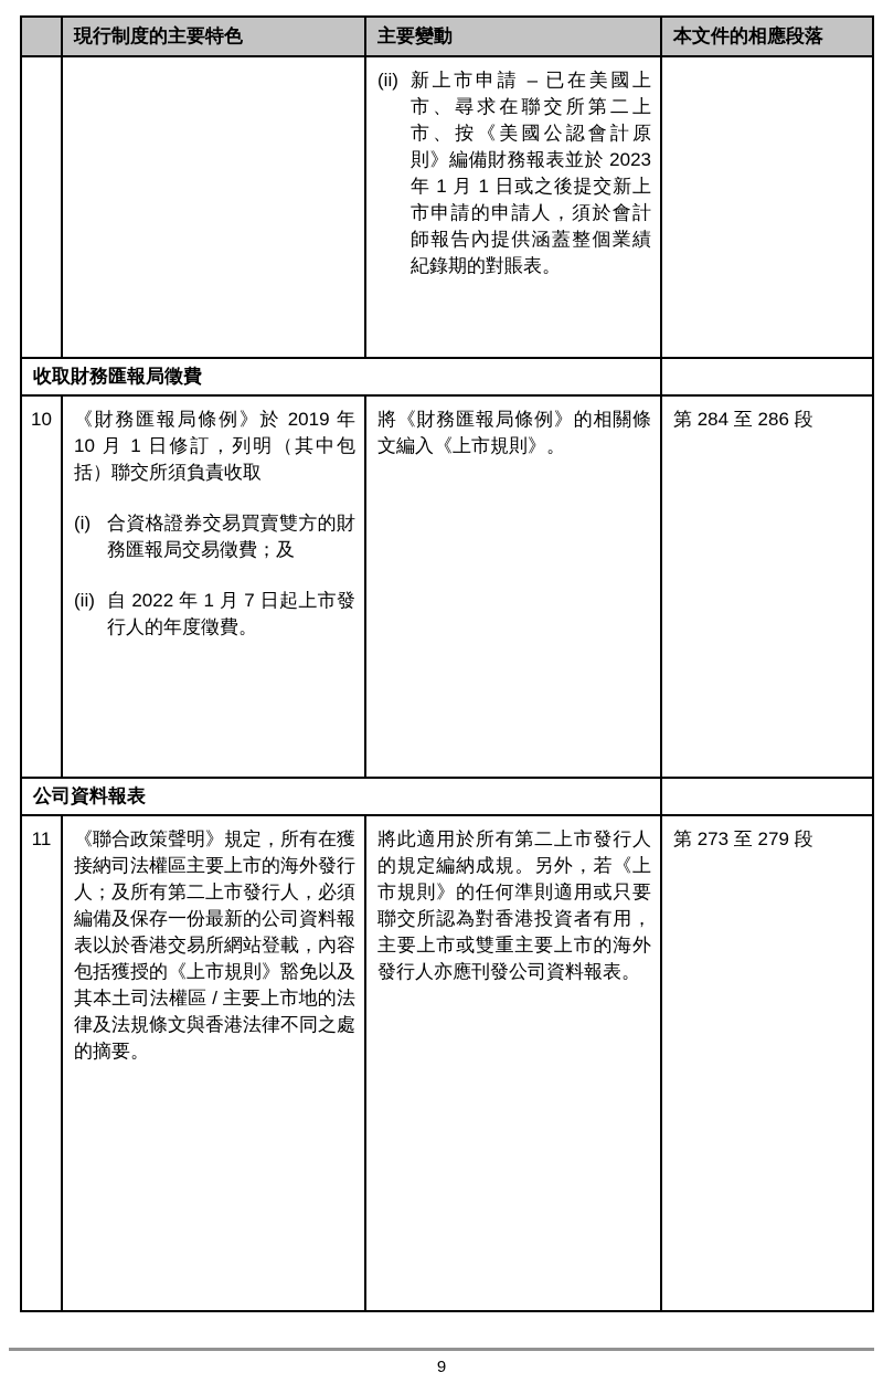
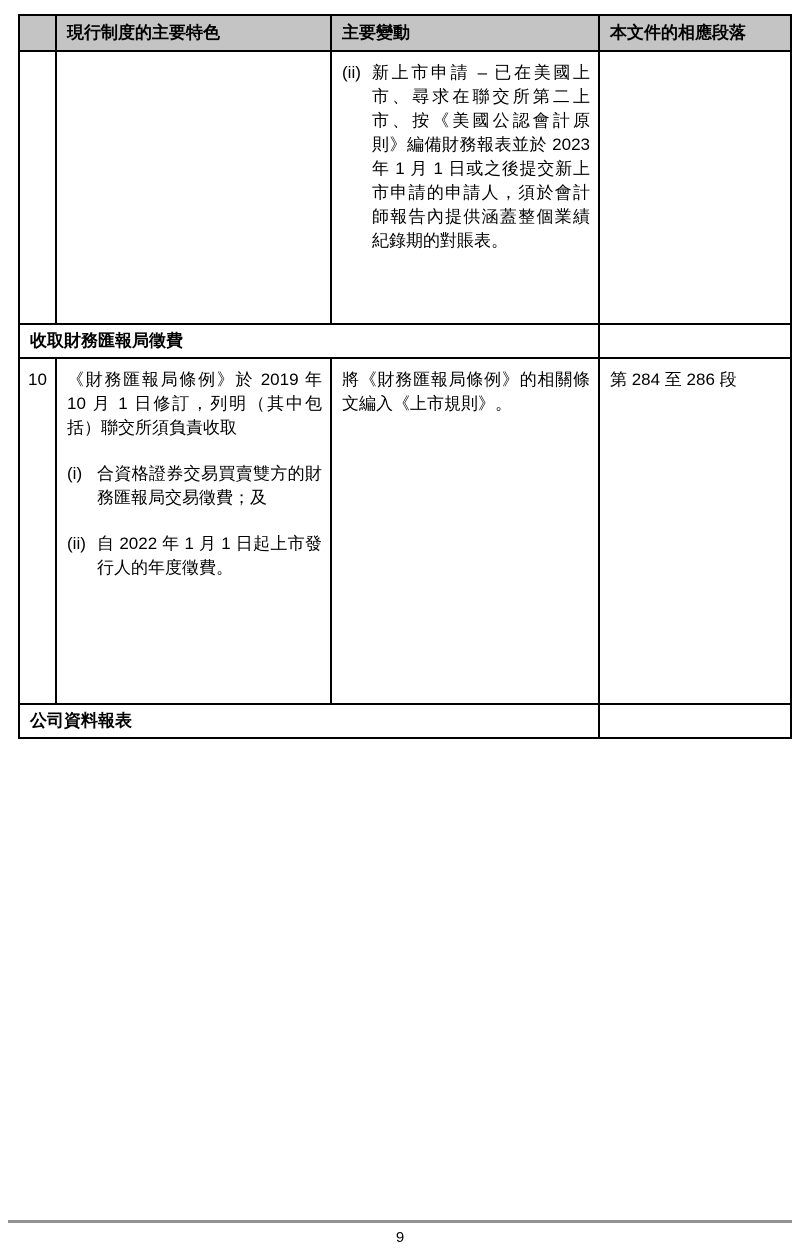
  	現行制度的主要特色	主要變動	本文件的相應段落
  		(ii) 新上市申請 – 已在美國上市、尋求在聯交所第二上市、按《美國公認會計原則》編備財務報表並於 2023 年 1 月 1 日或之後提交新上市申請的申請人，須於會計師報告內提供涵蓋整個業績紀錄期的對賬表。
  收取財務匯報局徵費
- 10	《財務匯報局條例》於 2019 年 10 月 1 日修訂，列明（其中包括）聯交所須負責收取 (i) 合資格證券交易買賣雙方的財務匯報局交易徵費；及 (ii) 自 2022 年 1 月 7 日起上市發行人的年度徵費。	將《財務匯報局條例》的相關條文編入《上市規則》。	第 284 至 286 段
+ 10	《財務匯報局條例》於 2019 年 10 月 1 日修訂，列明（其中包括）聯交所須負責收取 (i) 合資格證券交易買賣雙方的財務匯報局交易徵費；及 (ii) 自 2022 年 1 月 1 日起上市發行人的年度徵費。	將《財務匯報局條例》的相關條文編入《上市規則》。	第 284 至 286 段
  公司資料報表
- 11	《聯合政策聲明》規定，所有在獲接納司法權區主要上市的海外發行人；及所有第二上市發行人，必須編備及保存一份最新的公司資料報表以於香港交易所網站登載，內容包括獲授的《上市規則》豁免以及其本土司法權區 / 主要上市地的法律及法規條文與香港法律不同之處的摘要。	將此適用於所有第二上市發行人的規定編納成規。另外，若《上市規則》的任何準則適用或只要聯交所認為對香港投資者有用，主要上市或雙重主要上市的海外發行人亦應刊發公司資料報表。	第 273 至 279 段
  9
